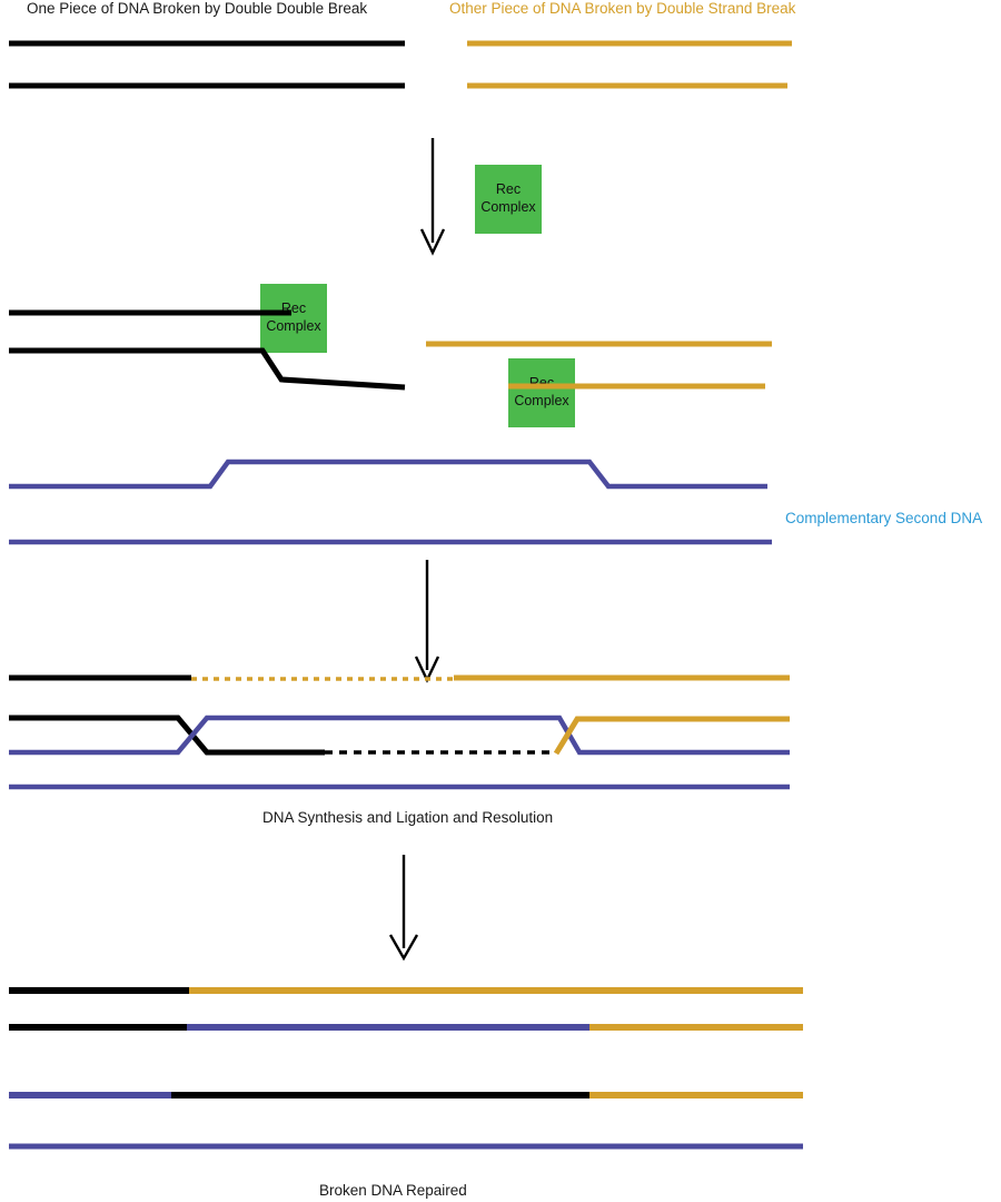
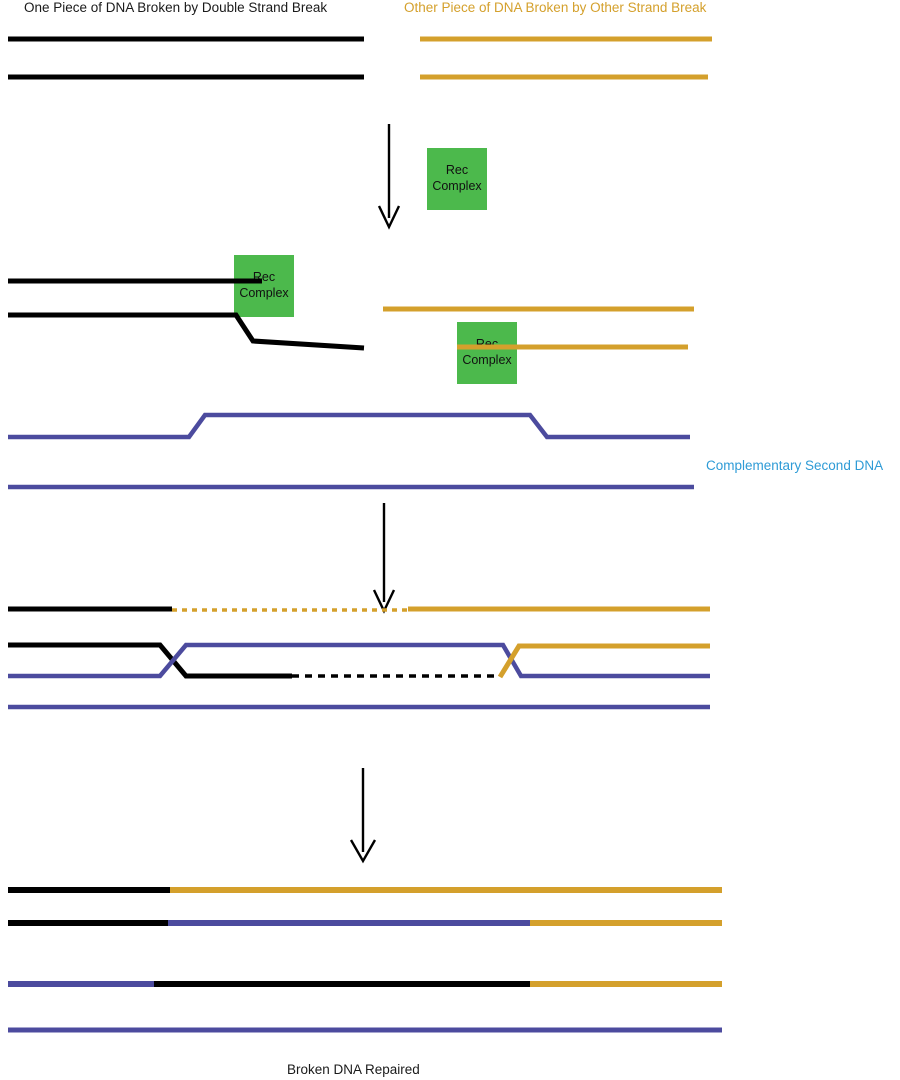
- One Piece of DNA Broken by Double Double Break
+ One Piece of DNA Broken by Double Strand Break
- Other Piece of DNA Broken by Double Strand Break
+ Other Piece of DNA Broken by Other Strand Break
  Complementary Second DNA
- DNA Synthesis and Ligation and Resolution
  Broken DNA Repaired
  Rec
  Complex
  Rec
  Complex
  Rec
  Complex
